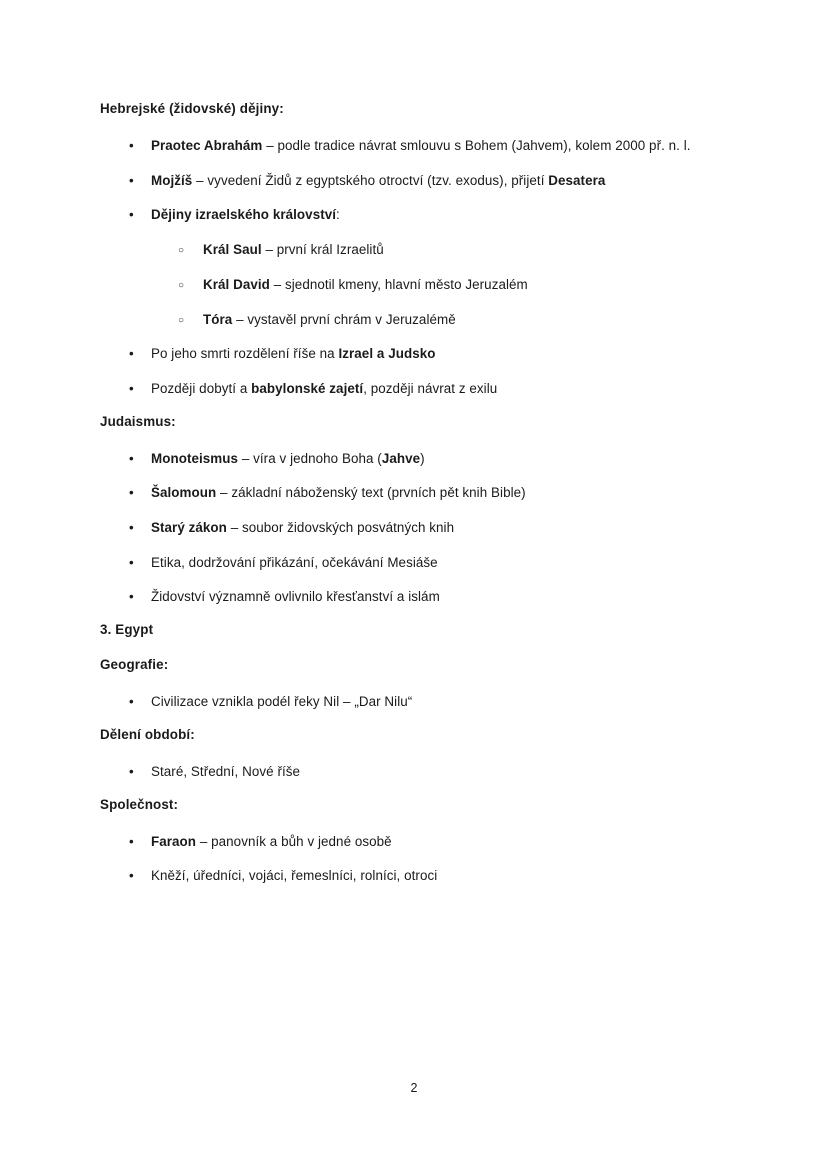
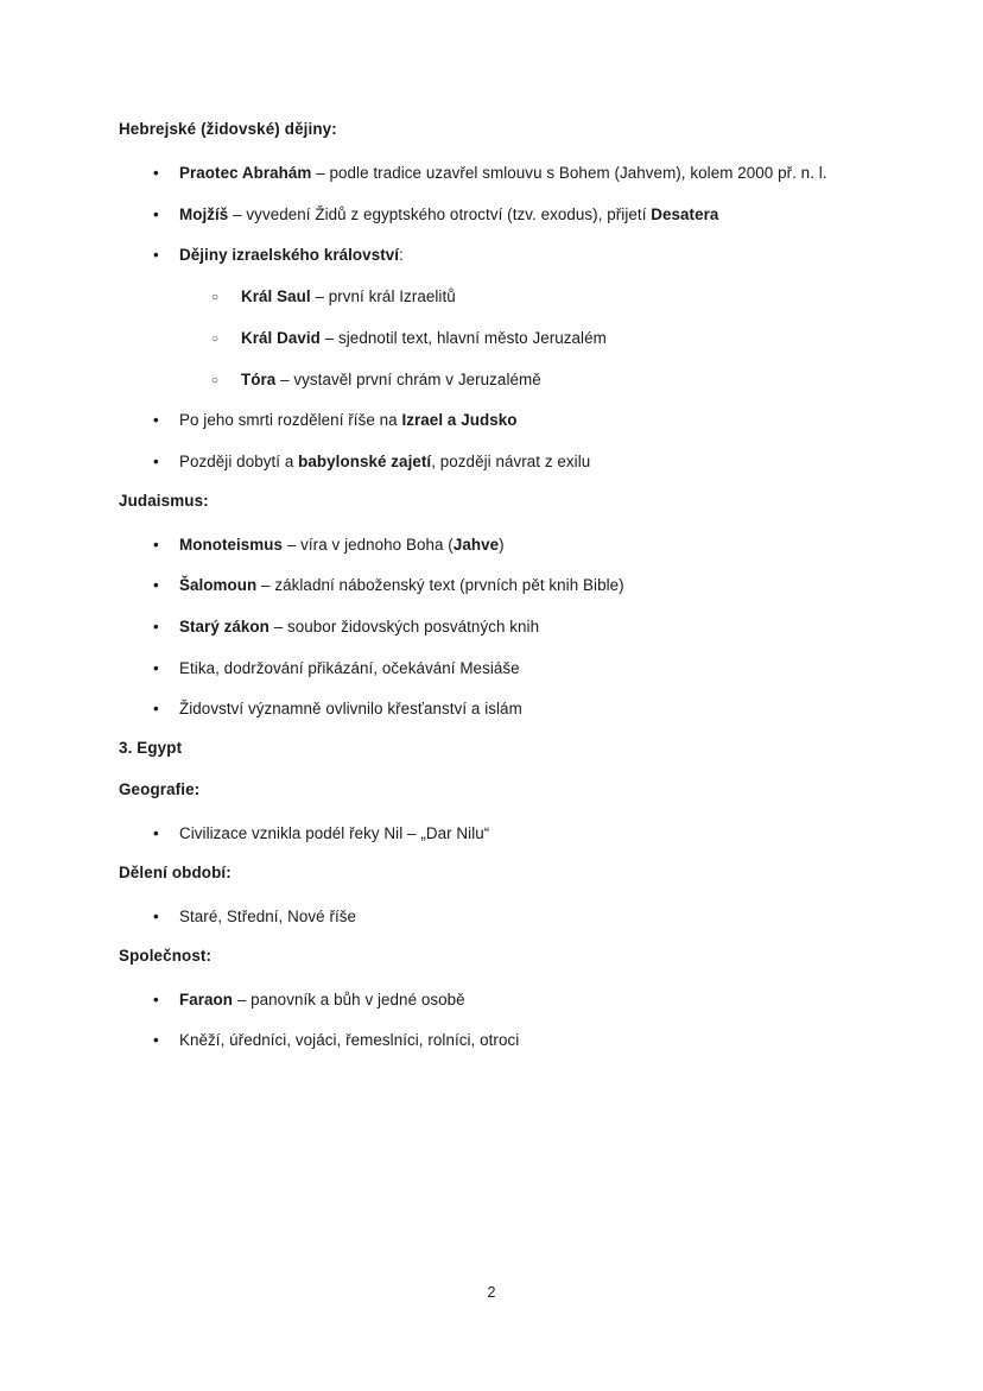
  Hebrejské (židovské) dějiny:
  •
- Praotec Abrahám – podle tradice návrat smlouvu s Bohem (Jahvem), kolem 2000 př. n. l.
+ Praotec Abrahám – podle tradice uzavřel smlouvu s Bohem (Jahvem), kolem 2000 př. n. l.
  •
  Mojžíš – vyvedení Židů z egyptského otroctví (tzv. exodus), přijetí Desatera
  •
  Dějiny izraelského království:
  ○
  Král Saul – první král Izraelitů
  ○
- Král David – sjednotil kmeny, hlavní město Jeruzalém
+ Král David – sjednotil text, hlavní město Jeruzalém
  ○
  Tóra – vystavěl první chrám v Jeruzalémě
  •
  Po jeho smrti rozdělení říše na Izrael a Judsko
  •
  Později dobytí a babylonské zajetí, později návrat z exilu
  Judaismus:
  •
  Monoteismus – víra v jednoho Boha (Jahve)
  •
  Šalomoun – základní náboženský text (prvních pět knih Bible)
  •
  Starý zákon – soubor židovských posvátných knih
  •
  Etika, dodržování přikázání, očekávání Mesiáše
  •
  Židovství významně ovlivnilo křesťanství a islám
  3. Egypt
  Geografie:
  •
  Civilizace vznikla podél řeky Nil – „Dar Nilu“
  Dělení období:
  •
  Staré, Střední, Nové říše
  Společnost:
  •
  Faraon – panovník a bůh v jedné osobě
  •
  Kněží, úředníci, vojáci, řemeslníci, rolníci, otroci
  2
